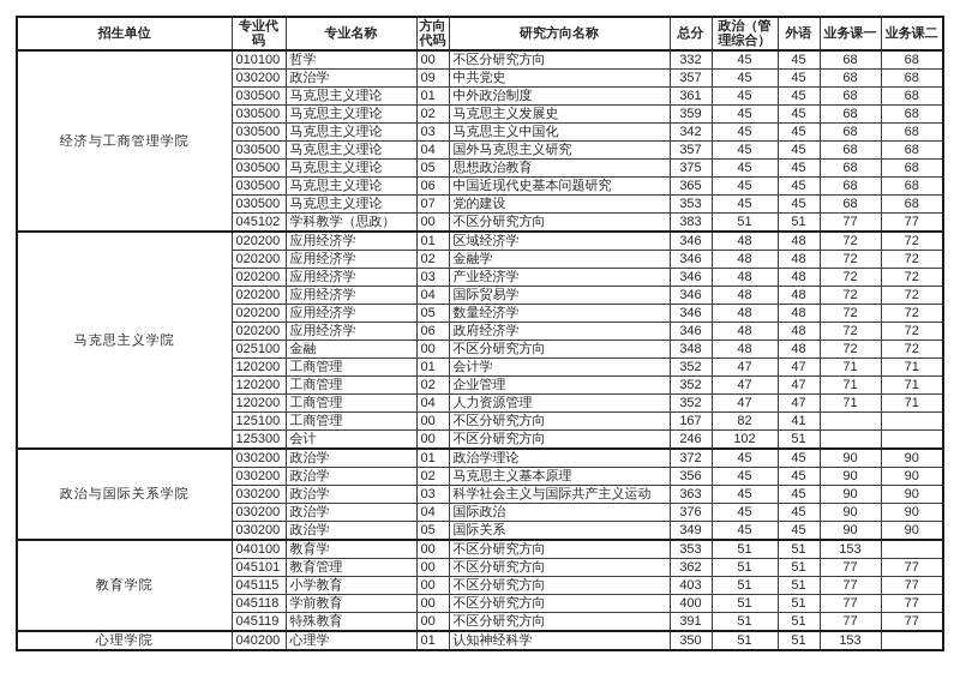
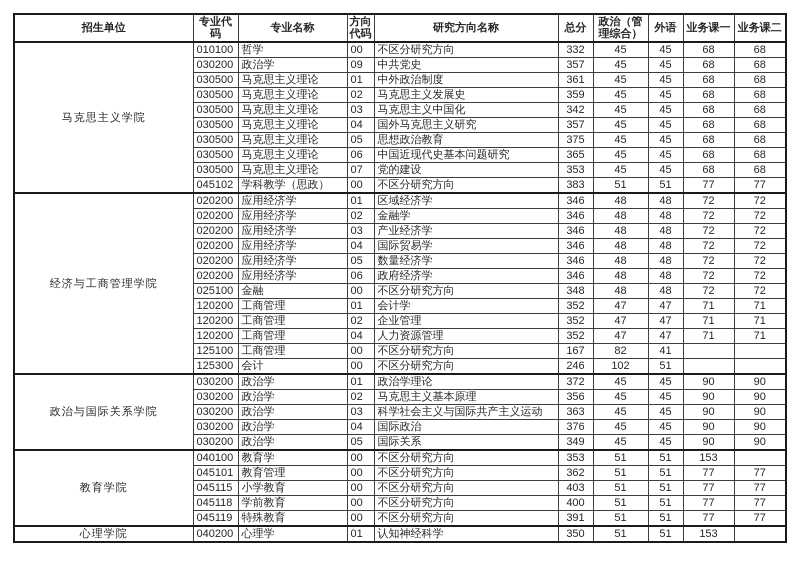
  招生单位	专业代码	专业名称	方向代码	研究方向名称	总分	政治（管理综合）	外语	业务课一	业务课二
- 经济与工商管理学院	010100	哲学	00	不区分研究方向	332	45	45	68	68
+ 马克思主义学院	010100	哲学	00	不区分研究方向	332	45	45	68	68
  030200	政治学	09	中共党史	357	45	45	68	68
  030500	马克思主义理论	01	中外政治制度	361	45	45	68	68
  030500	马克思主义理论	02	马克思主义发展史	359	45	45	68	68
  030500	马克思主义理论	03	马克思主义中国化	342	45	45	68	68
  030500	马克思主义理论	04	国外马克思主义研究	357	45	45	68	68
  030500	马克思主义理论	05	思想政治教育	375	45	45	68	68
  030500	马克思主义理论	06	中国近现代史基本问题研究	365	45	45	68	68
  030500	马克思主义理论	07	党的建设	353	45	45	68	68
  045102	学科教学（思政）	00	不区分研究方向	383	51	51	77	77
- 马克思主义学院	020200	应用经济学	01	区域经济学	346	48	48	72	72
+ 经济与工商管理学院	020200	应用经济学	01	区域经济学	346	48	48	72	72
  020200	应用经济学	02	金融学	346	48	48	72	72
  020200	应用经济学	03	产业经济学	346	48	48	72	72
  020200	应用经济学	04	国际贸易学	346	48	48	72	72
  020200	应用经济学	05	数量经济学	346	48	48	72	72
  020200	应用经济学	06	政府经济学	346	48	48	72	72
  025100	金融	00	不区分研究方向	348	48	48	72	72
  120200	工商管理	01	会计学	352	47	47	71	71
  120200	工商管理	02	企业管理	352	47	47	71	71
  120200	工商管理	04	人力资源管理	352	47	47	71	71
  125100	工商管理	00	不区分研究方向	167	82	41
  125300	会计	00	不区分研究方向	246	102	51
  政治与国际关系学院	030200	政治学	01	政治学理论	372	45	45	90	90
  030200	政治学	02	马克思主义基本原理	356	45	45	90	90
  030200	政治学	03	科学社会主义与国际共产主义运动	363	45	45	90	90
  030200	政治学	04	国际政治	376	45	45	90	90
  030200	政治学	05	国际关系	349	45	45	90	90
  教育学院	040100	教育学	00	不区分研究方向	353	51	51	153
  045101	教育管理	00	不区分研究方向	362	51	51	77	77
  045115	小学教育	00	不区分研究方向	403	51	51	77	77
  045118	学前教育	00	不区分研究方向	400	51	51	77	77
  045119	特殊教育	00	不区分研究方向	391	51	51	77	77
  心理学院	040200	心理学	01	认知神经科学	350	51	51	153
